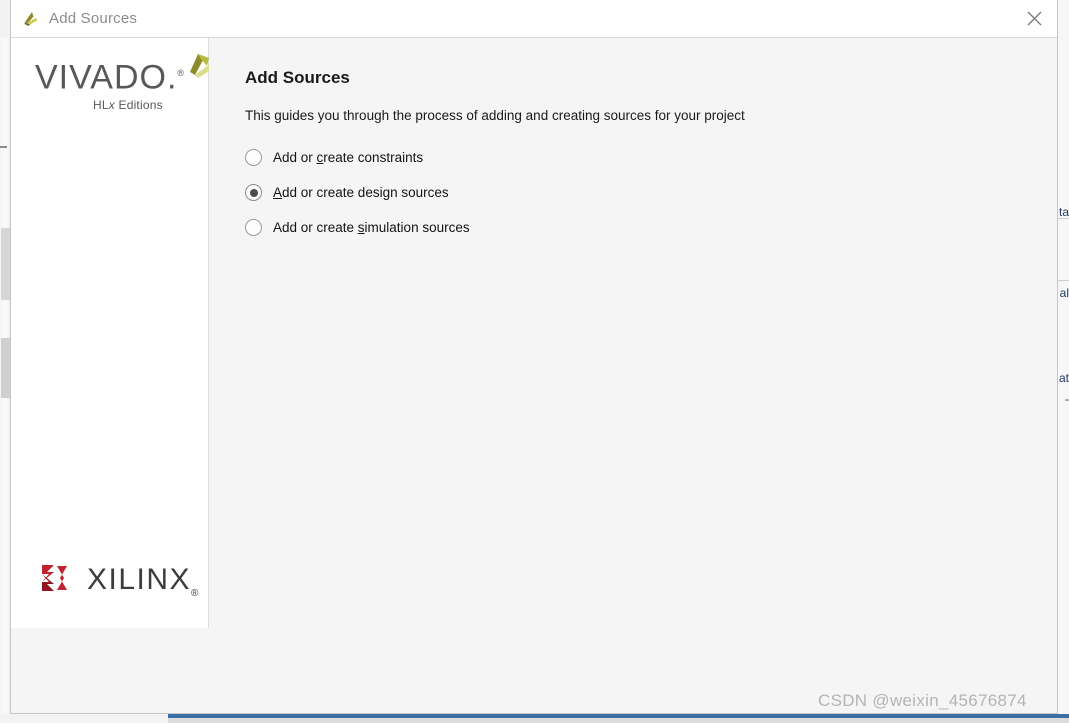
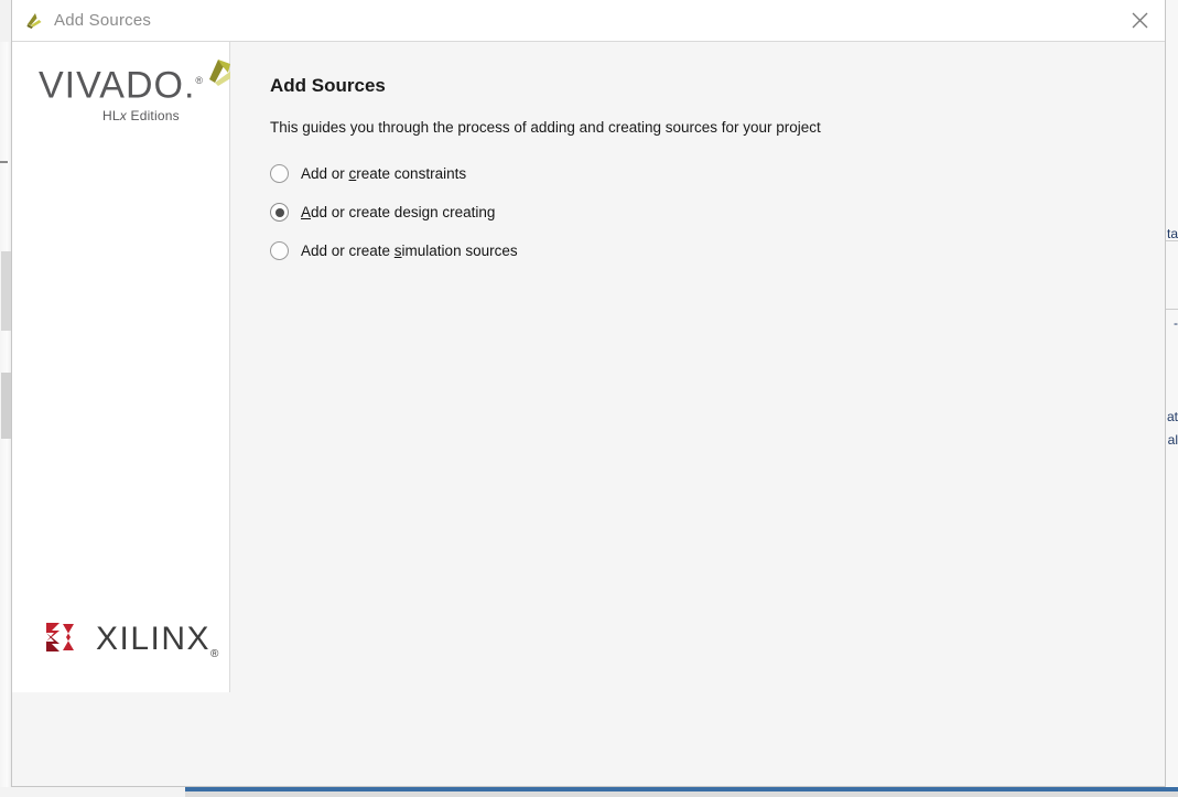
  ta
- al
+ -
  at
- -
+ al
  Add Sources
  VIVADO.®
  HLx Editions
  XILINX®
  Add Sources
  This guides you through the process of adding and creating sources for your project
  Add or create constraints
- Add or create design sources
+ Add or create design creating
  Add or create simulation sources
- CSDN @weixin_45676874
